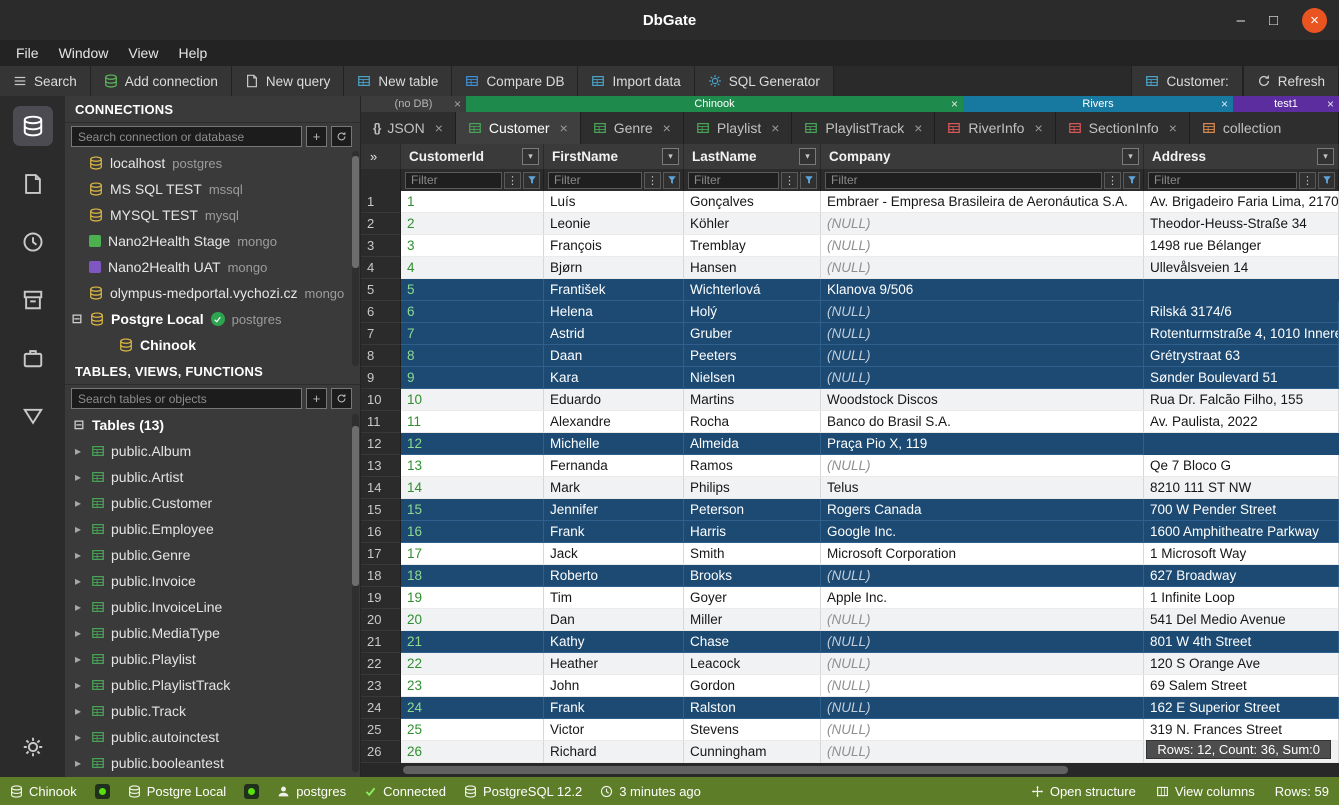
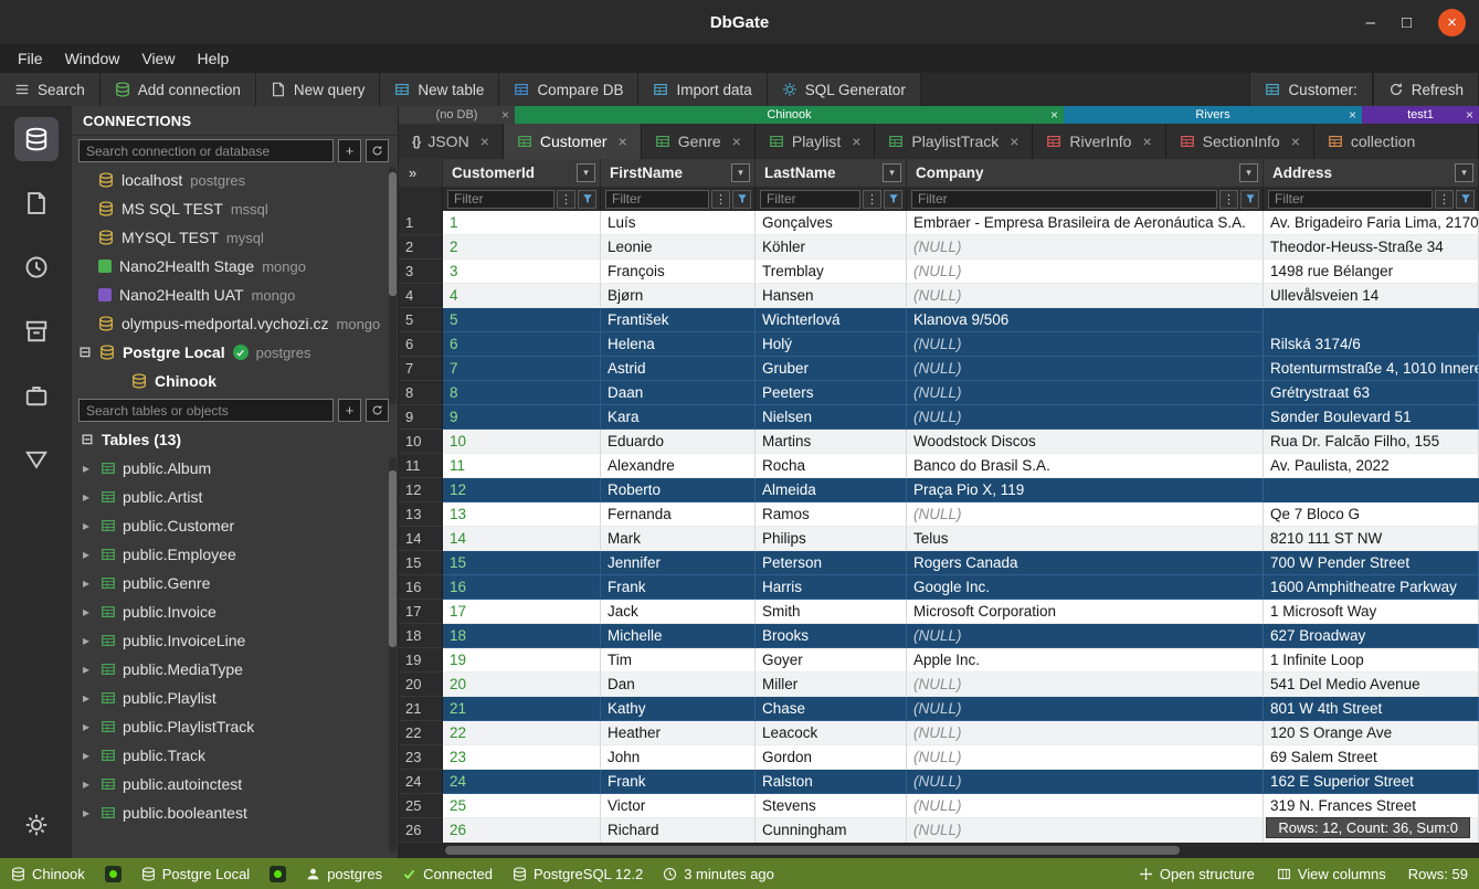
  DbGate
  –
  □
  ×
  File
  Window
  View
  Help
  Search
  Add connection
  New query
  New table
  Compare DB
  Import data
  SQL Generator
  Customer:
  Refresh
  CONNECTIONS
  Search connection or database
  +
  localhost
  postgres
  MS SQL TEST
  mssql
  MYSQL TEST
  mysql
  Nano2Health Stage
  mongo
  Nano2Health UAT
  mongo
  olympus-medportal.vychozi.cz
  mongo
  ⊟
  Postgre Local
  postgres
  Chinook
- TABLES, VIEWS, FUNCTIONS
  Search tables or objects
  +
  ⊟
  Tables (13)
  ▸
  public.Album
  ▸
  public.Artist
  ▸
  public.Customer
  ▸
  public.Employee
  ▸
  public.Genre
  ▸
  public.Invoice
  ▸
  public.InvoiceLine
  ▸
  public.MediaType
  ▸
  public.Playlist
  ▸
  public.PlaylistTrack
  ▸
  public.Track
  ▸
  public.autoinctest
  ▸
  public.booleantest
  (no DB)
  ×
  Chinook
  ×
  Rivers
  ×
  test1
  ×
  {}
  JSON
  ×
  Customer
  ×
  Genre
  ×
  Playlist
  ×
  PlaylistTrack
  ×
  RiverInfo
  ×
  SectionInfo
  ×
  collection
  »
  CustomerId
  ▾
  FirstName
  ▾
  LastName
  ▾
  Company
  ▾
  Address
  ▾
  Filter
  ⋮
  Filter
  ⋮
  Filter
  ⋮
  Filter
  ⋮
  Filter
  ⋮
  1
  1
  Luís
  Gonçalves
  Embraer - Empresa Brasileira de Aeronáutica S.A.
  Av. Brigadeiro Faria Lima, 2170
  2
  2
  Leonie
  Köhler
  (NULL)
  Theodor-Heuss-Straße 34
  3
  3
  François
  Tremblay
  (NULL)
  1498 rue Bélanger
  4
  4
  Bjørn
  Hansen
  (NULL)
  Ullevålsveien 14
  5
  5
  František
  Wichterlová
  Klanova 9/506
  6
  6
  Helena
  Holý
  (NULL)
  Rilská 3174/6
  7
  7
  Astrid
  Gruber
  (NULL)
  Rotenturmstraße 4, 1010 Innere
  8
  8
  Daan
  Peeters
  (NULL)
  Grétrystraat 63
  9
  9
  Kara
  Nielsen
  (NULL)
  Sønder Boulevard 51
  10
  10
  Eduardo
  Martins
  Woodstock Discos
  Rua Dr. Falcão Filho, 155
  11
  11
  Alexandre
  Rocha
  Banco do Brasil S.A.
  Av. Paulista, 2022
  12
  12
- Michelle
+ Roberto
  Almeida
  Praça Pio X, 119
  13
  13
  Fernanda
  Ramos
  (NULL)
  Qe 7 Bloco G
  14
  14
  Mark
  Philips
  Telus
  8210 111 ST NW
  15
  15
  Jennifer
  Peterson
  Rogers Canada
  700 W Pender Street
  16
  16
  Frank
  Harris
  Google Inc.
  1600 Amphitheatre Parkway
  17
  17
  Jack
  Smith
  Microsoft Corporation
  1 Microsoft Way
  18
  18
- Roberto
+ Michelle
  Brooks
  (NULL)
  627 Broadway
  19
  19
  Tim
  Goyer
  Apple Inc.
  1 Infinite Loop
  20
  20
  Dan
  Miller
  (NULL)
  541 Del Medio Avenue
  21
  21
  Kathy
  Chase
  (NULL)
  801 W 4th Street
  22
  22
  Heather
  Leacock
  (NULL)
  120 S Orange Ave
  23
  23
  John
  Gordon
  (NULL)
  69 Salem Street
  24
  24
  Frank
  Ralston
  (NULL)
  162 E Superior Street
  25
  25
  Victor
  Stevens
  (NULL)
  319 N. Frances Street
  26
  26
  Richard
  Cunningham
  (NULL)
  Rows: 12, Count: 36, Sum:0
  Chinook
  Postgre Local
  postgres
  Connected
  PostgreSQL 12.2
  3 minutes ago
  Open structure
  View columns
  Rows: 59
